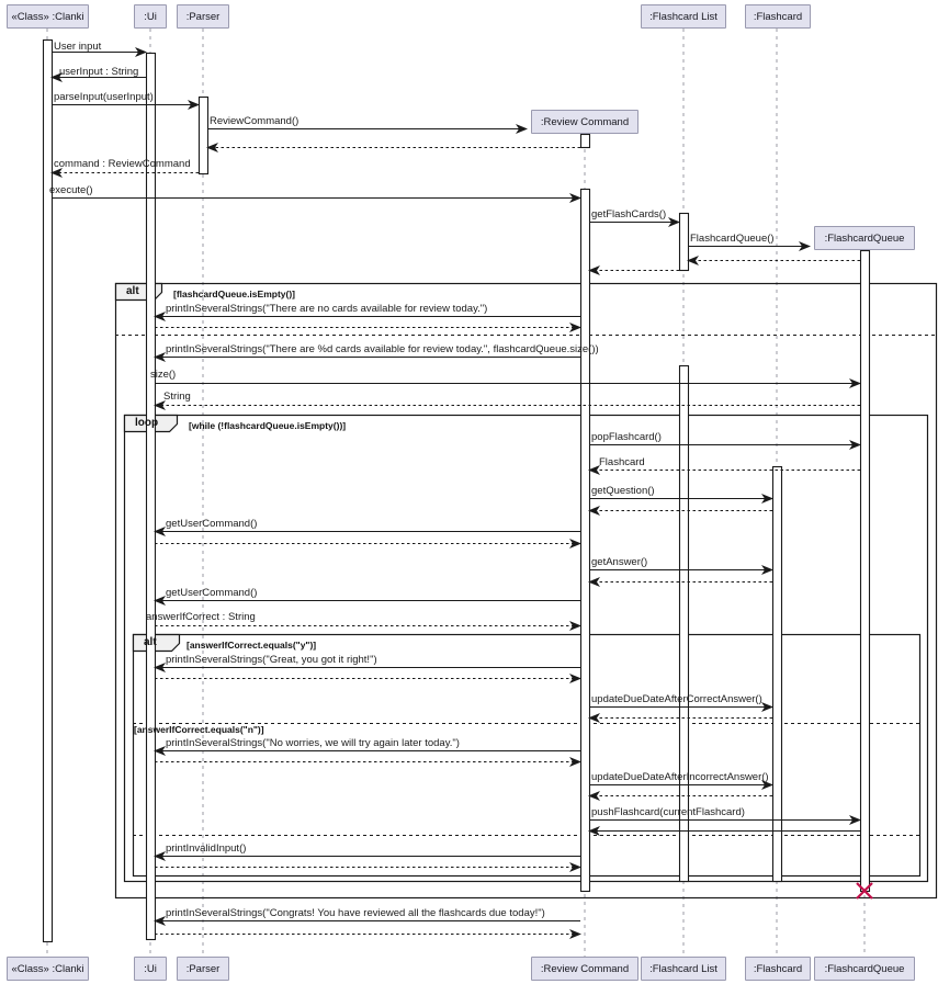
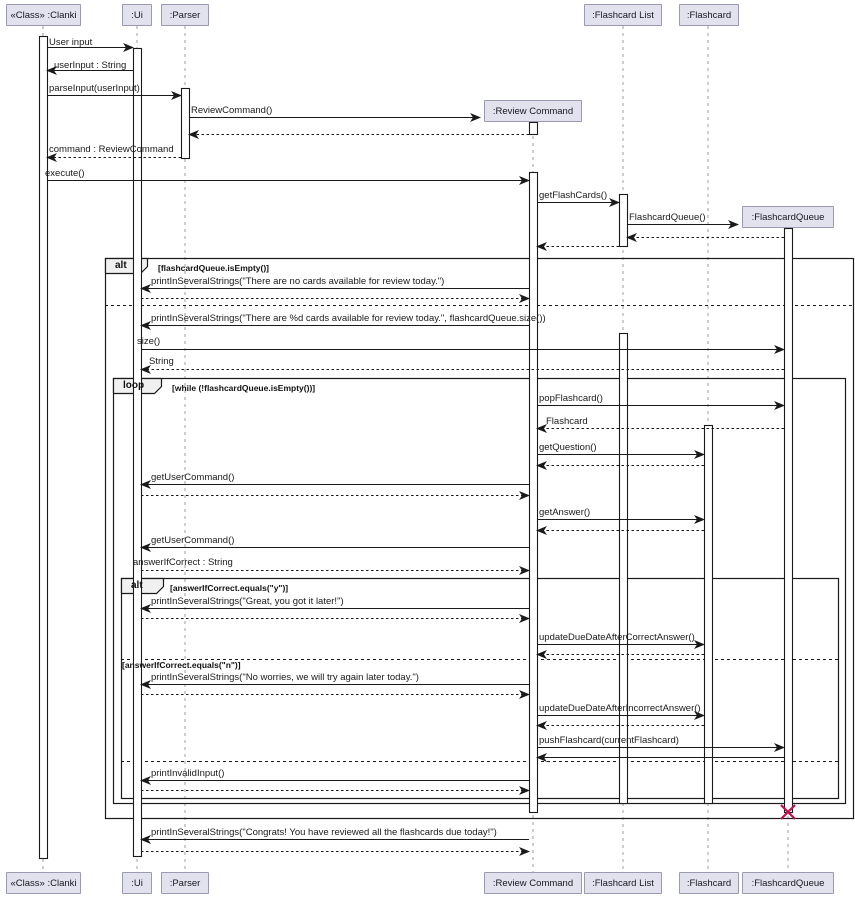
  «Class» :Clanki
  «Class» :Clanki
  :Ui
  :Ui
  :Parser
  :Parser
  :Review Command
  :Review Command
  :Flashcard List
  :Flashcard List
  :Flashcard
  :Flashcard
  :FlashcardQueue
  :FlashcardQueue
  alt
  [flashcardQueue.isEmpty()]
  loop
  [while (!flashcardQueue.isEmpty())]
  alt
  [answerIfCorrect.equals("y")]
  [answerIfCorrect.equals("n")]
  User input
  userInput : String
  parseInput(userInput)
  ReviewCommand()
  command : ReviewCommand
  execute()
  getFlashCards()
  FlashcardQueue()
  printInSeveralStrings("There are no cards available for review today.")
  printInSeveralStrings("There are %d cards available for review today.", flashcardQueue.size())
  size()
  String
  popFlashcard()
  Flashcard
  getQuestion()
  getUserCommand()
  getAnswer()
  getUserCommand()
  answerIfCorrect : String
- printInSeveralStrings("Great, you got it right!")
+ printInSeveralStrings("Great, you got it later!")
  updateDueDateAfterCorrectAnswer()
  printInSeveralStrings("No worries, we will try again later today.")
  updateDueDateAfterIncorrectAnswer()
  pushFlashcard(currentFlashcard)
  printInvalidInput()
  printInSeveralStrings("Congrats! You have reviewed all the flashcards due today!")
